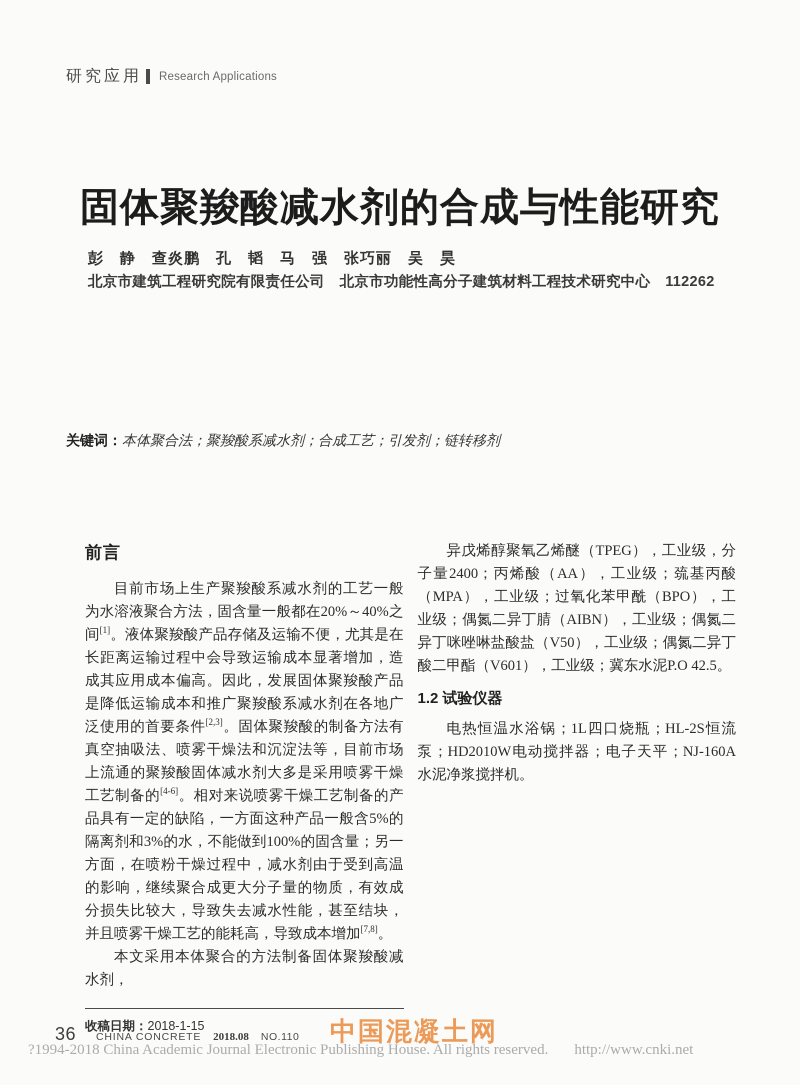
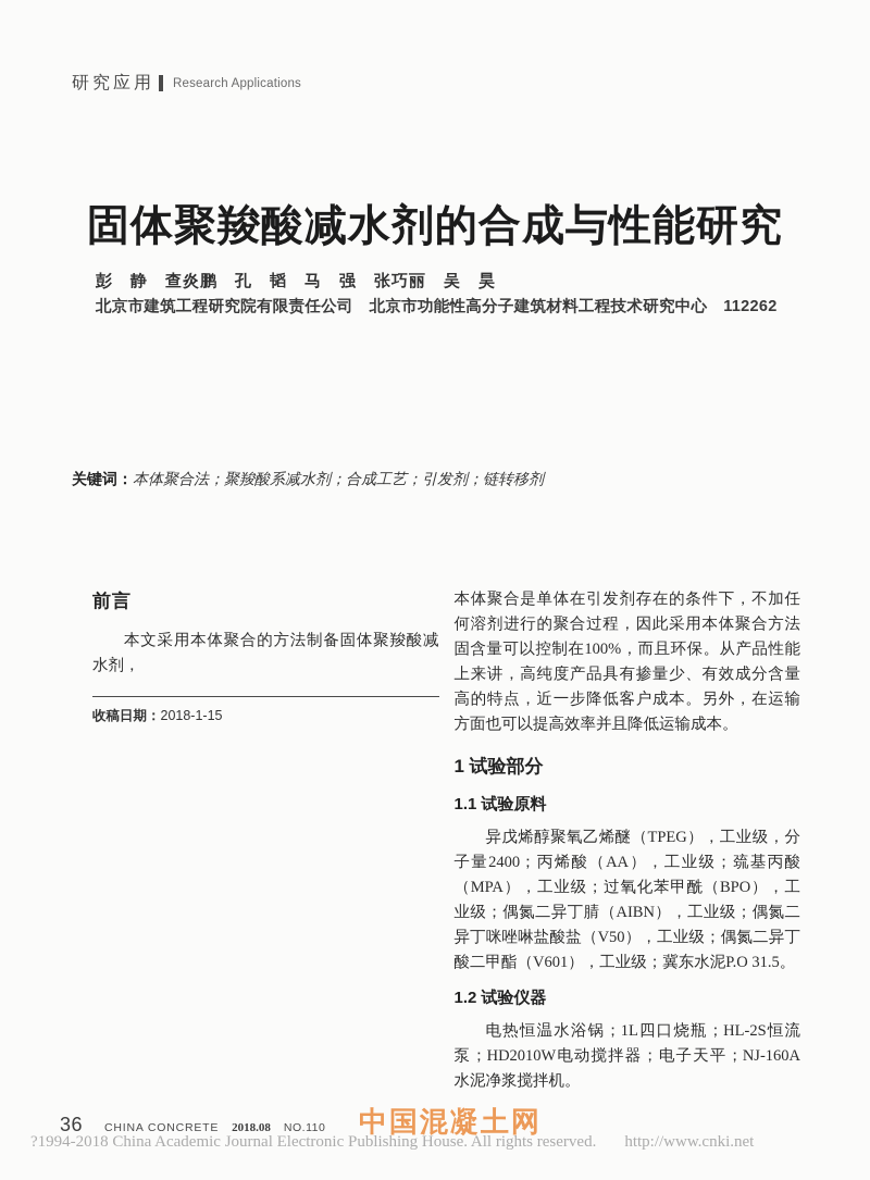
  研究应用
  Research Applications
  固体聚羧酸减水剂的合成与性能研究
  彭 静 查炎鹏 孔 韬 马 强 张巧丽 吴 昊
  北京市建筑工程研究院有限责任公司 北京市功能性高分子建筑材料工程技术研究中心 112262
  关键词：本体聚合法；聚羧酸系减水剂；合成工艺；引发剂；链转移剂
  前言
- 目前市场上生产聚羧酸系减水剂的工艺一般为水溶液聚合方法，固含量一般都在20%～40%之间[1]。液体聚羧酸产品存储及运输不便，尤其是在长距离运输过程中会导致运输成本显著增加，造成其应用成本偏高。因此，发展固体聚羧酸产品是降低运输成本和推广聚羧酸系减水剂在各地广泛使用的首要条件[2,3]。固体聚羧酸的制备方法有真空抽吸法、喷雾干燥法和沉淀法等，目前市场上流通的聚羧酸固体减水剂大多是采用喷雾干燥工艺制备的[4-6]。相对来说喷雾干燥工艺制备的产品具有一定的缺陷，一方面这种产品一般含5%的隔离剂和3%的水，不能做到100%的固含量；另一方面，在喷粉干燥过程中，减水剂由于受到高温的影响，继续聚合成更大分子量的物质，有效成分损失比较大，导致失去减水性能，甚至结块，并且喷雾干燥工艺的能耗高，导致成本增加[7,8]。
  本文采用本体聚合的方法制备固体聚羧酸减水剂，
  收稿日期：2018-1-15
+ 本体聚合是单体在引发剂存在的条件下，不加任何溶剂进行的聚合过程，因此采用本体聚合方法固含量可以控制在100%，而且环保。从产品性能上来讲，高纯度产品具有掺量少、有效成分含量高的特点，近一步降低客户成本。另外，在运输方面也可以提高效率并且降低运输成本。
+ 1 试验部分
+ 1.1 试验原料
- 异戊烯醇聚氧乙烯醚（TPEG），工业级，分子量2400；丙烯酸（AA），工业级；巯基丙酸（MPA），工业级；过氧化苯甲酰（BPO），工业级；偶氮二异丁腈（AIBN），工业级；偶氮二异丁咪唑啉盐酸盐（V50），工业级；偶氮二异丁酸二甲酯（V601），工业级；冀东水泥P.O 42.5。
+ 异戊烯醇聚氧乙烯醚（TPEG），工业级，分子量2400；丙烯酸（AA），工业级；巯基丙酸（MPA），工业级；过氧化苯甲酰（BPO），工业级；偶氮二异丁腈（AIBN），工业级；偶氮二异丁咪唑啉盐酸盐（V50），工业级；偶氮二异丁酸二甲酯（V601），工业级；冀东水泥P.O 31.5。
  1.2 试验仪器
  电热恒温水浴锅；1L四口烧瓶；HL-2S恒流泵；HD2010W电动搅拌器；电子天平；NJ-160A水泥净浆搅拌机。
  36
  CHINA CONCRETE
  2018.08
  NO.110
  中国混凝土网
  ?1994-2018 China Academic Journal Electronic Publishing House. All rights reserved. http://www.cnki.net
